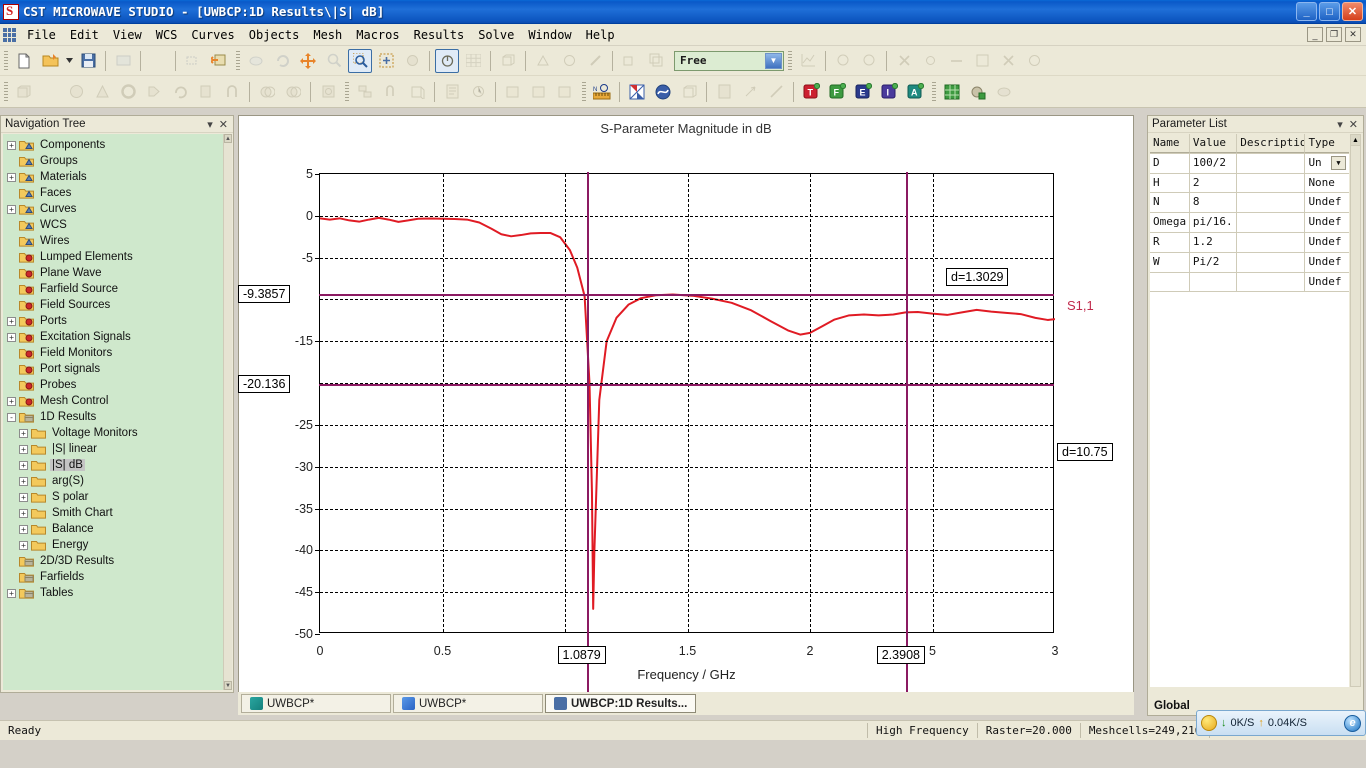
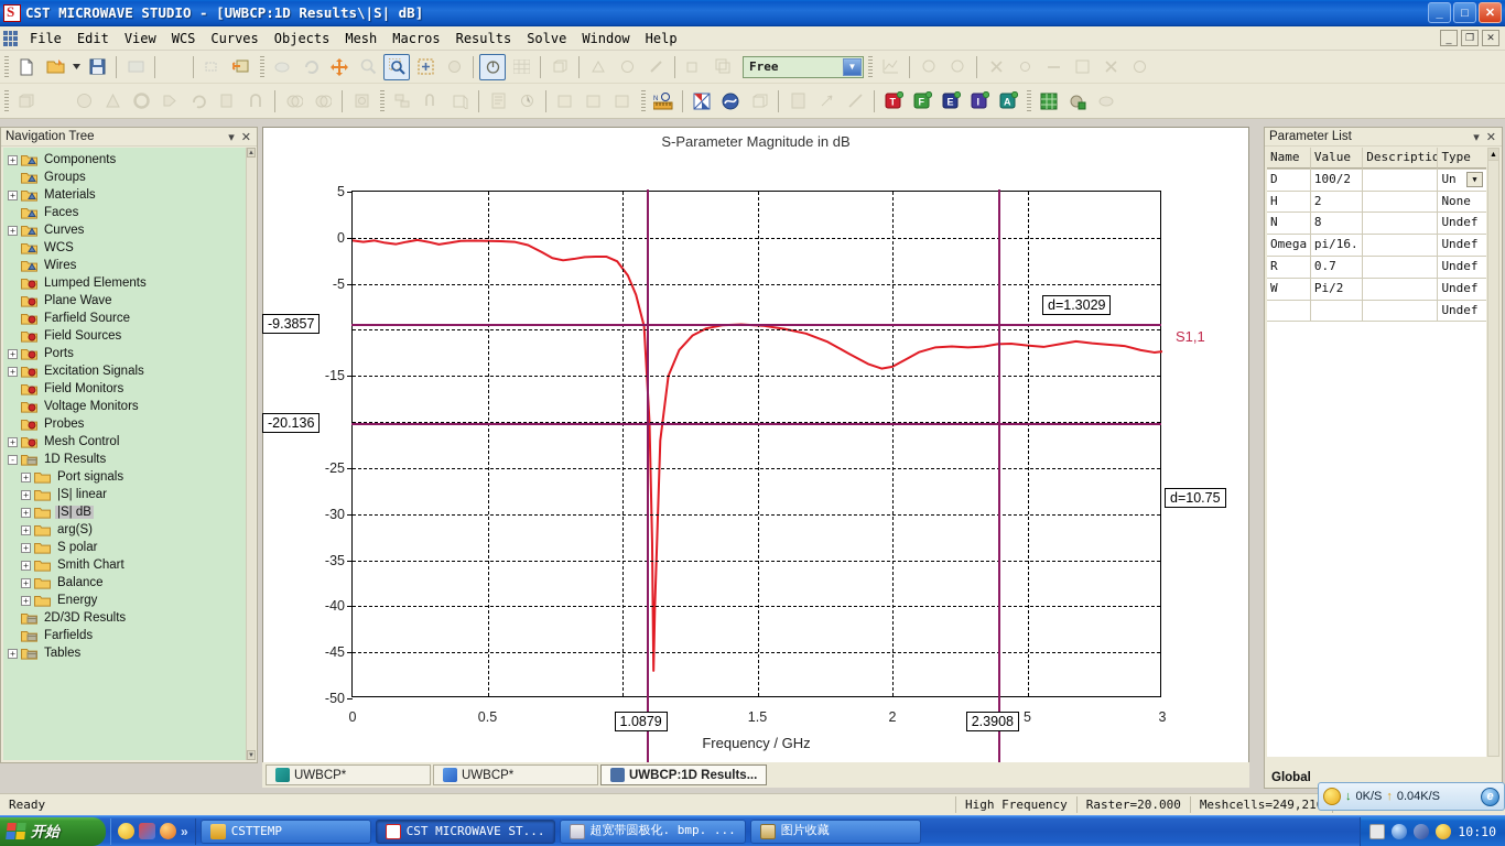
  CST MICROWAVE STUDIO - [UWBCP:1D Results\|S| dB]
  _
  □
  ✕
  File
  Edit
  View
  WCS
  Curves
  Objects
  Mesh
  Macros
  Results
  Solve
  Window
  Help
  _
  ❐
  ✕
  Free
  ▼
  T
  F
  E
  I
  A
  Navigation Tree
  ▾
  ✕
  +
  Components
  Groups
  +
  Materials
  Faces
  +
  Curves
  WCS
  Wires
  Lumped Elements
  Plane Wave
  Farfield Source
  Field Sources
  +
  Ports
  +
  Excitation Signals
  Field Monitors
- Port signals
+ Voltage Monitors
  Probes
  +
  Mesh Control
  -
  1D Results
  +
- Voltage Monitors
+ Port signals
  +
  |S| linear
  +
  |S| dB
  +
  arg(S)
  +
  S polar
  +
  Smith Chart
  +
  Balance
  +
  Energy
  2D/3D Results
  Farfields
  +
  Tables
  S-Parameter Magnitude in dB
  5
  0
  -5
  -15
  -25
  -30
  -35
  -40
  -45
  -50
  0
  0.5
  1.5
  2
  5
  3
  -9.3857
  -20.136
  1.0879
  2.3908
  Frequency / GHz
  S1,1
  d=1.3029
  d=10.75
  UWBCP*
  UWBCP*
  UWBCP:1D Results...
  Parameter List
  ▾
  ✕
  Name
  Value
  Descriptio
  Type
  D
  100/2
  Un
  ▼
  H
  2
  None
  N
  8
  Undef
  Omega
  pi/16.
  Undef
  R
- 1.2
+ 0.7
  Undef
  W
  Pi/2
  Undef
  Undef
  Global
  Ready
  High Frequency
  Raster=20.000
  Meshcells=249,21
  ↓
  0K/S
  ↑
  0.04K/S
  e
+ 开始
+ »
+ CSTTEMP
+ CST MICROWAVE ST...
+ 超宽带圆极化. bmp. ...
+ 图片收藏
+ 10:10
